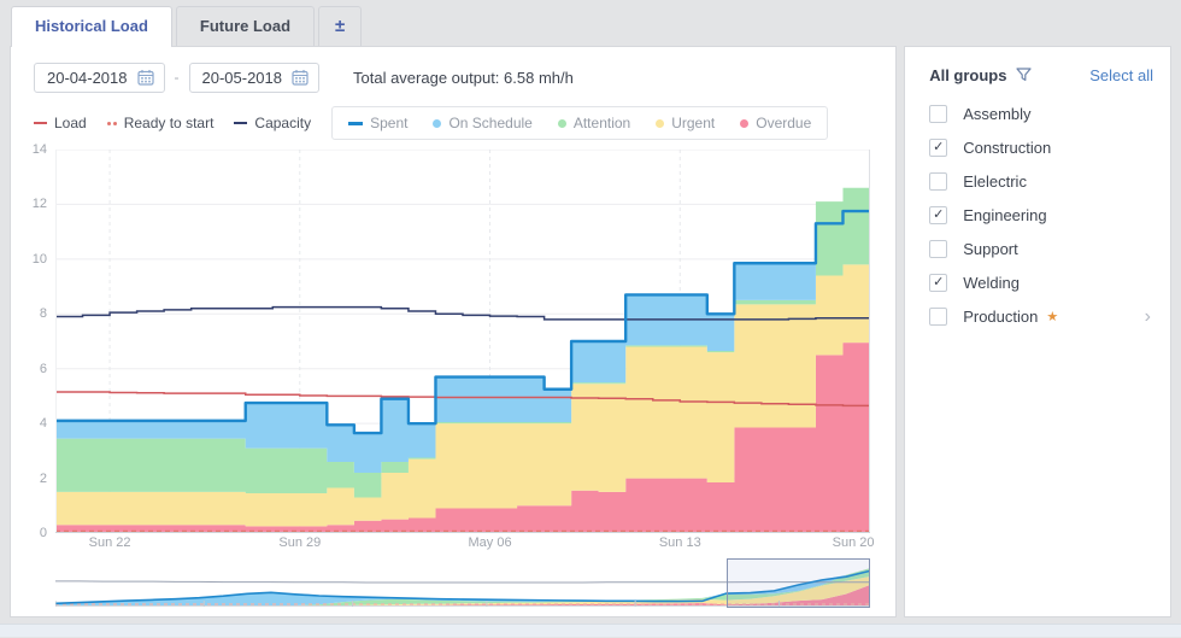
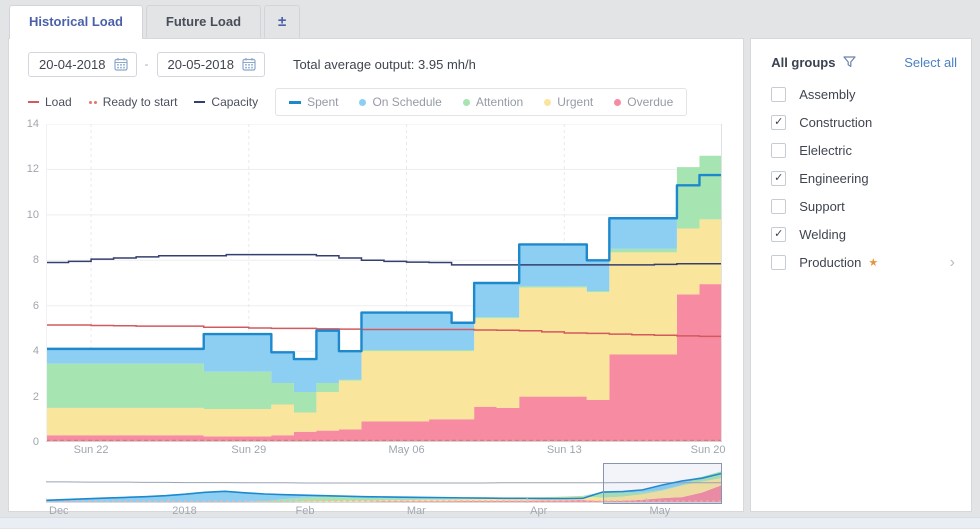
  Historical Load
  Future Load
  ±
  20-04-2018
  -
  20-05-2018
- Total average output: 6.58 mh/h
+ Total average output: 3.95 mh/h
  Load
  Ready to start
  Capacity
  Spent
  On Schedule
  Attention
  Urgent
  Overdue
  0
  2
  4
  6
  8
  10
  12
  14
  Sun 22
  Sun 29
  May 06
  Sun 13
  Sun 20
+ Dec
+ 2018
+ Feb
+ Mar
+ Apr
+ May
  All groups
  Select all
  Assembly
  ✓
  Construction
  Elelectric
  ✓
  Engineering
  Support
  ✓
  Welding
  Production
  ★
  ›
